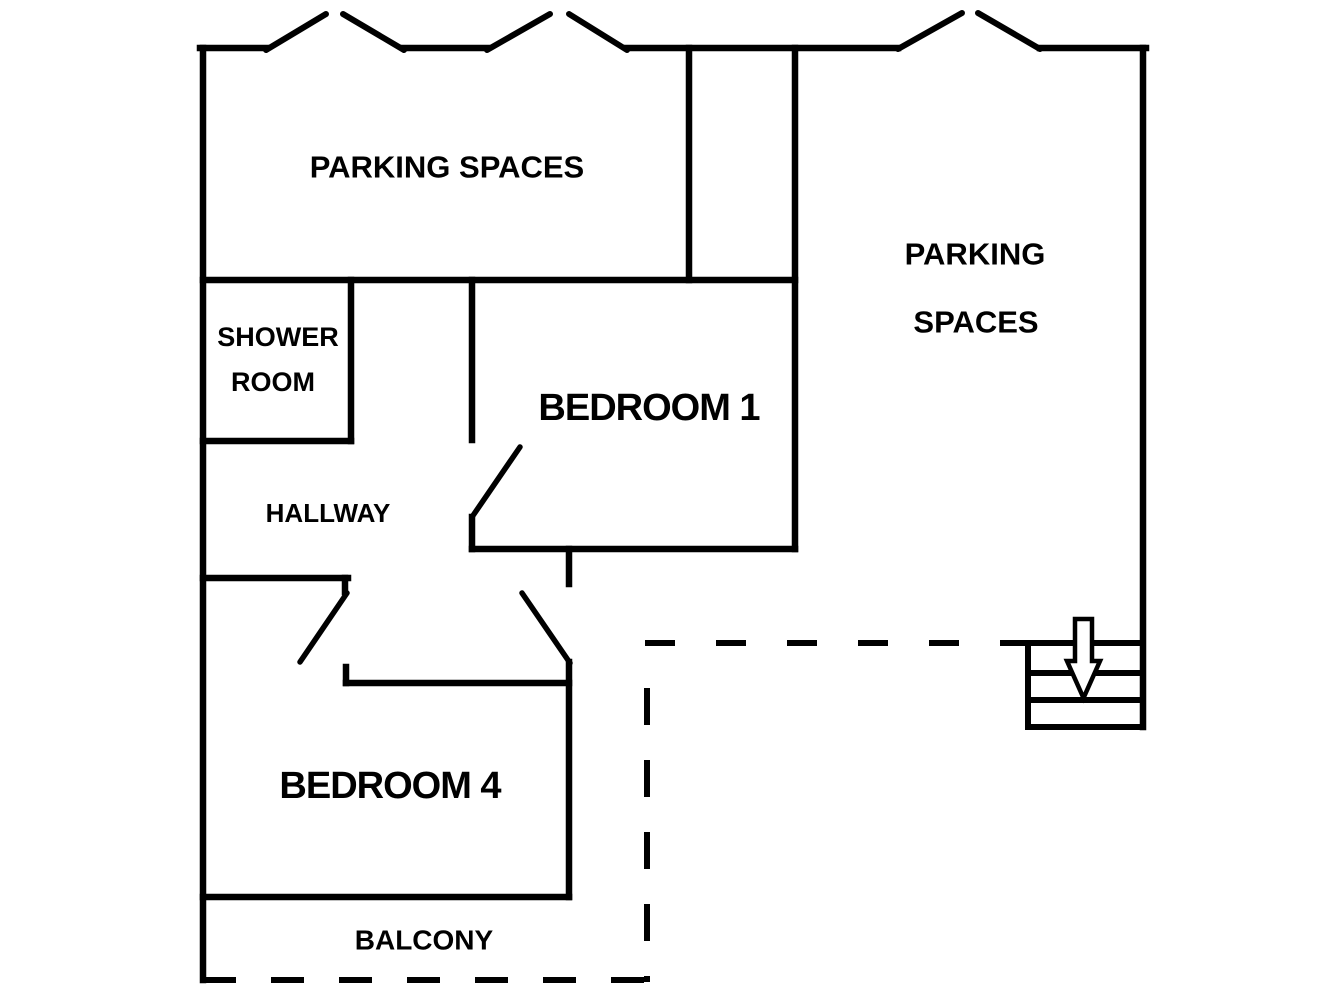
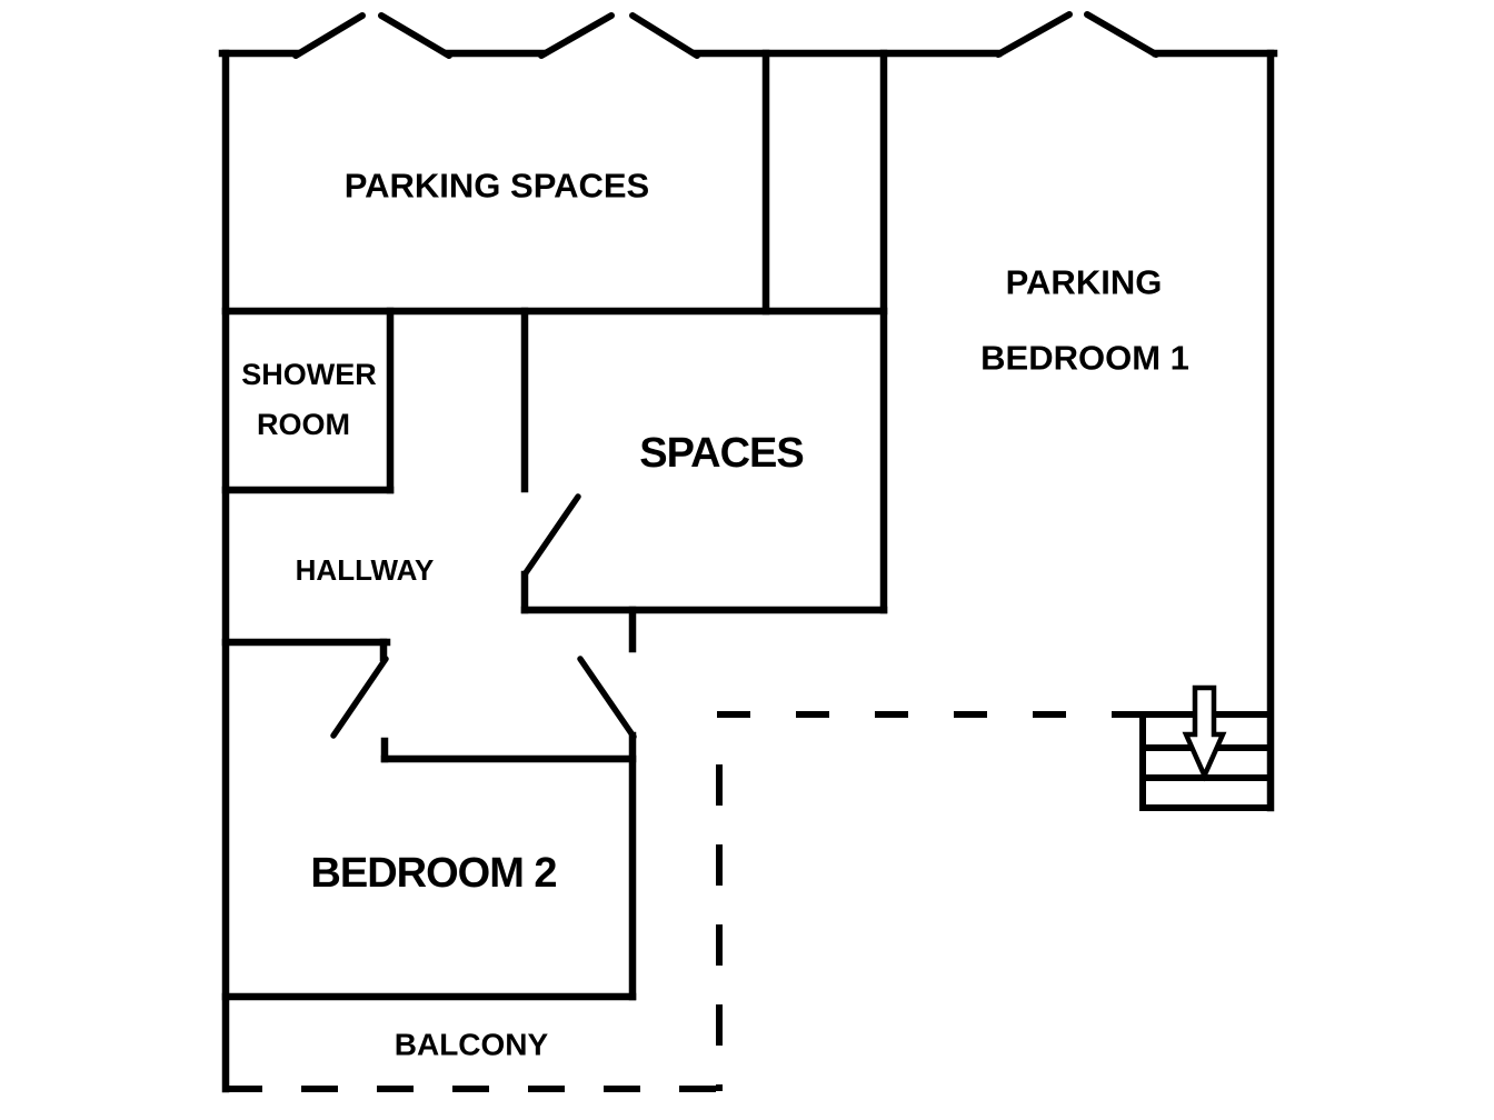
  PARKING SPACES
  PARKING
- SPACES
+ BEDROOM 1
  SHOWER
  ROOM
  HALLWAY
- BEDROOM 1
+ SPACES
- BEDROOM 4
+ BEDROOM 2
  BALCONY
